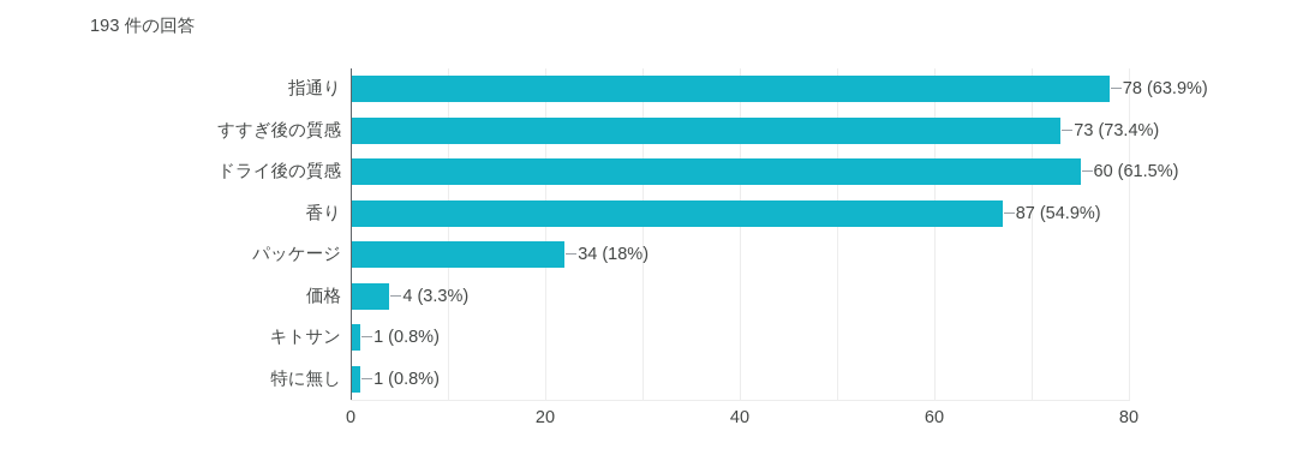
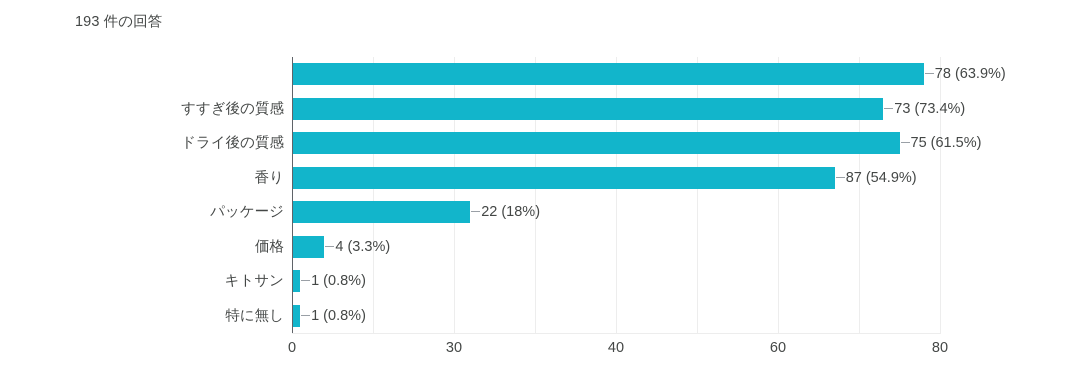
  193 件の回答
- 指通り
  すすぎ後の質感
  ドライ後の質感
  香り
  パッケージ
  価格
  キトサン
  特に無し
  78 (63.9%)
  73 (73.4%)
- 60 (61.5%)
+ 75 (61.5%)
  87 (54.9%)
- 34 (18%)
+ 22 (18%)
  4 (3.3%)
  1 (0.8%)
  1 (0.8%)
  0
- 20
+ 30
  40
  60
  80
